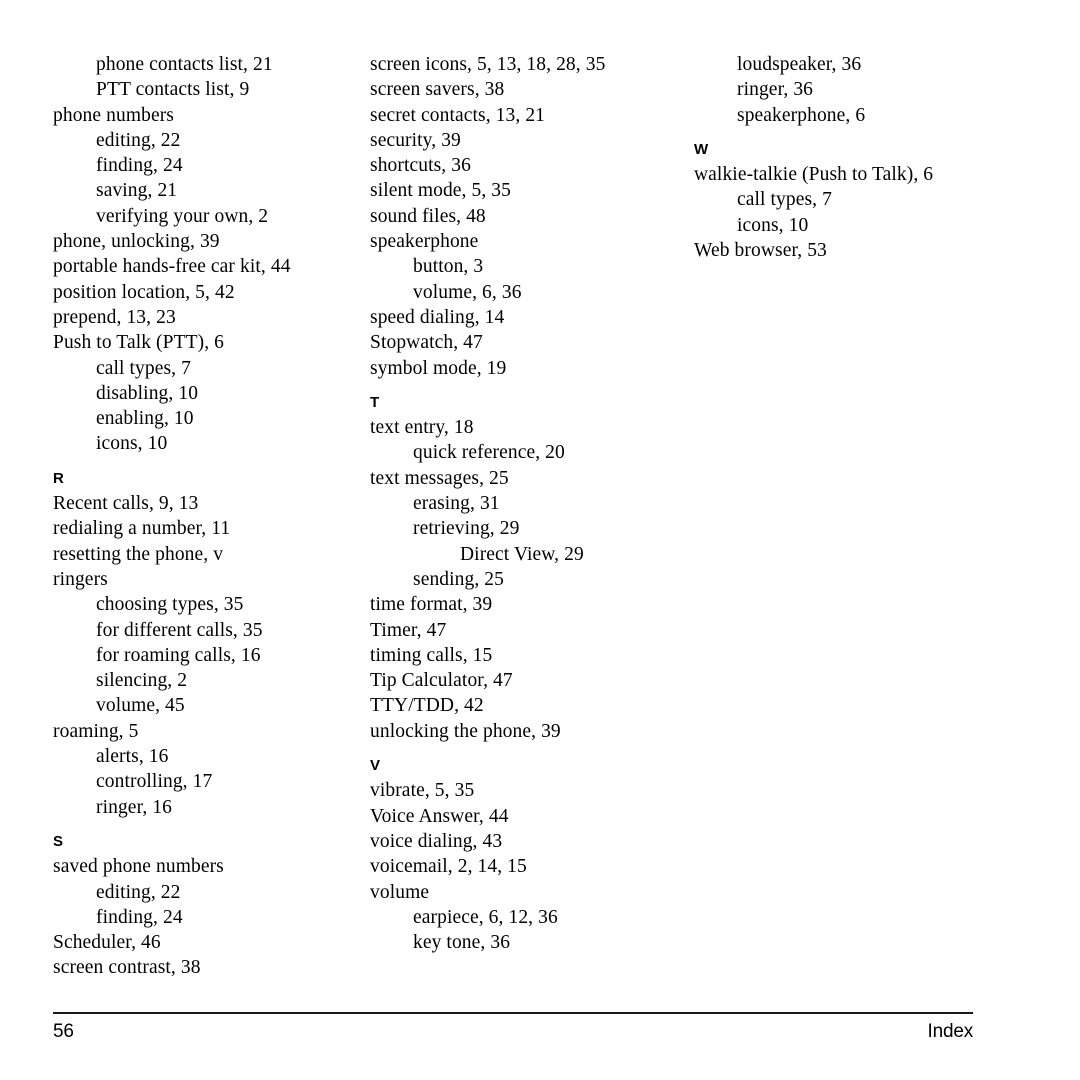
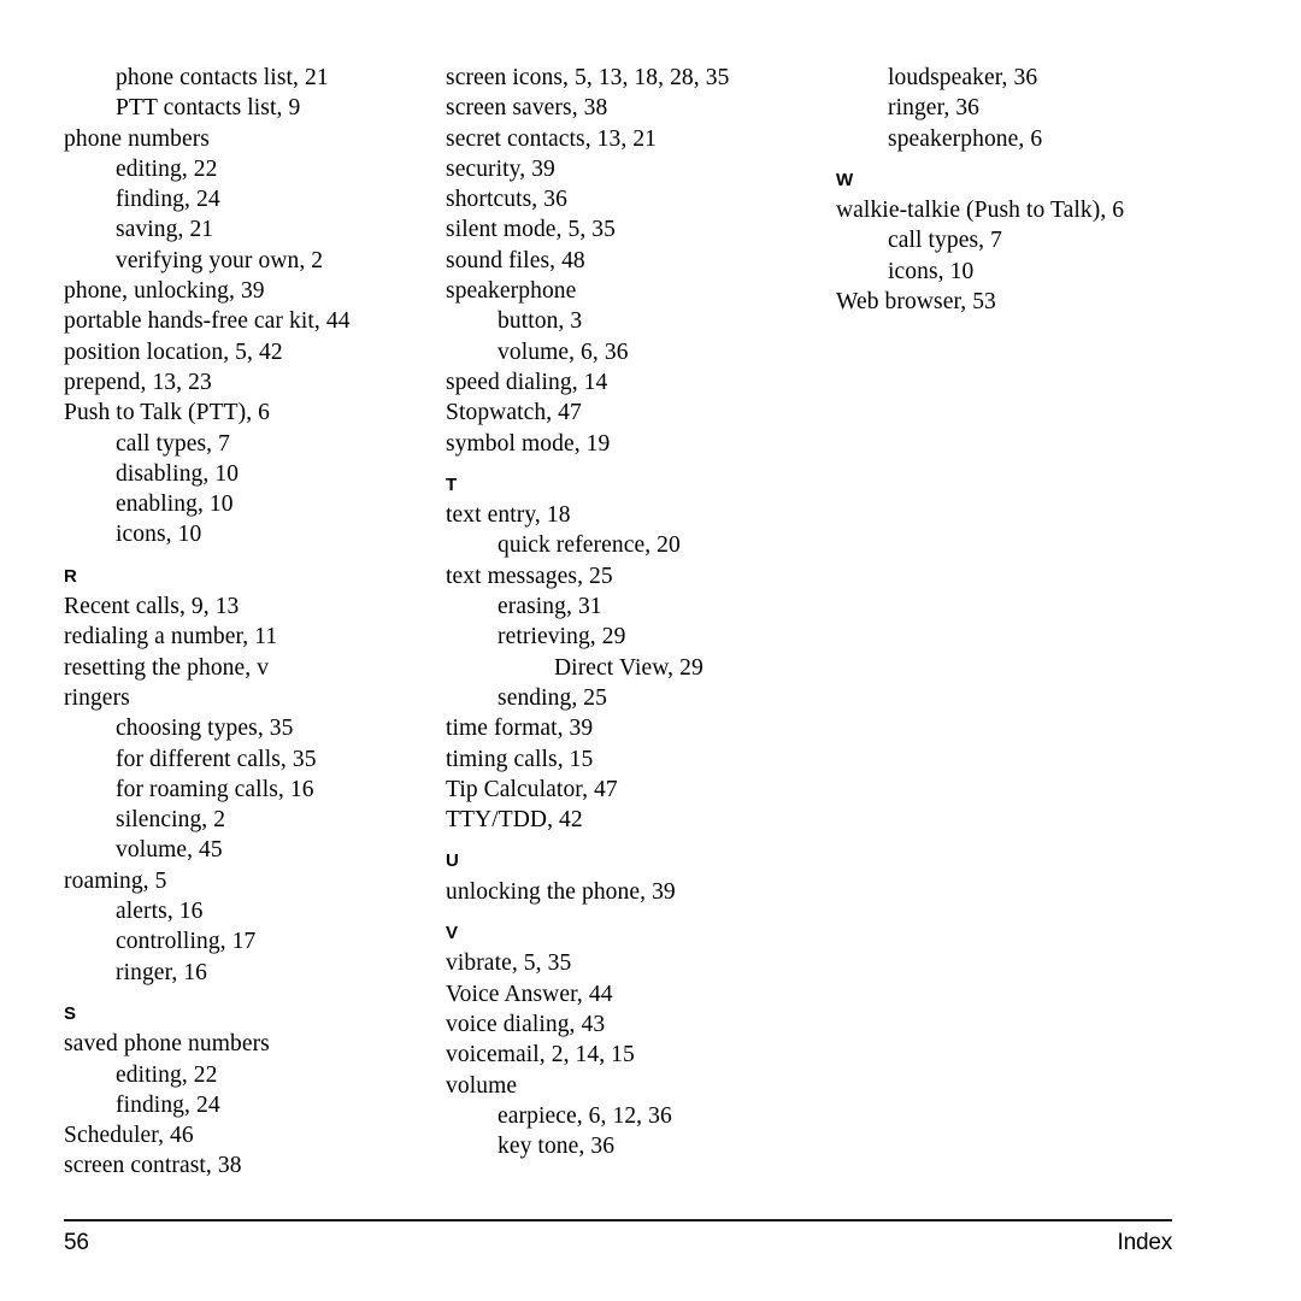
  phone contacts list, 21
  PTT contacts list, 9
  phone numbers
  editing, 22
  finding, 24
  saving, 21
  verifying your own, 2
  phone, unlocking, 39
  portable hands-free car kit, 44
  position location, 5, 42
  prepend, 13, 23
  Push to Talk (PTT), 6
  call types, 7
  disabling, 10
  enabling, 10
  icons, 10
  R
  Recent calls, 9, 13
  redialing a number, 11
  resetting the phone, v
  ringers
  choosing types, 35
  for different calls, 35
  for roaming calls, 16
  silencing, 2
  volume, 45
  roaming, 5
  alerts, 16
  controlling, 17
  ringer, 16
  S
  saved phone numbers
  editing, 22
  finding, 24
  Scheduler, 46
  screen contrast, 38
  screen icons, 5, 13, 18, 28, 35
  screen savers, 38
  secret contacts, 13, 21
  security, 39
  shortcuts, 36
  silent mode, 5, 35
  sound files, 48
  speakerphone
  button, 3
  volume, 6, 36
  speed dialing, 14
  Stopwatch, 47
  symbol mode, 19
  T
  text entry, 18
  quick reference, 20
  text messages, 25
  erasing, 31
  retrieving, 29
  Direct View, 29
  sending, 25
  time format, 39
- Timer, 47
  timing calls, 15
  Tip Calculator, 47
  TTY/TDD, 42
+ U
  unlocking the phone, 39
  V
  vibrate, 5, 35
  Voice Answer, 44
  voice dialing, 43
  voicemail, 2, 14, 15
  volume
  earpiece, 6, 12, 36
  key tone, 36
  loudspeaker, 36
  ringer, 36
  speakerphone, 6
  W
  walkie-talkie (Push to Talk), 6
  call types, 7
  icons, 10
  Web browser, 53
  56
  Index
